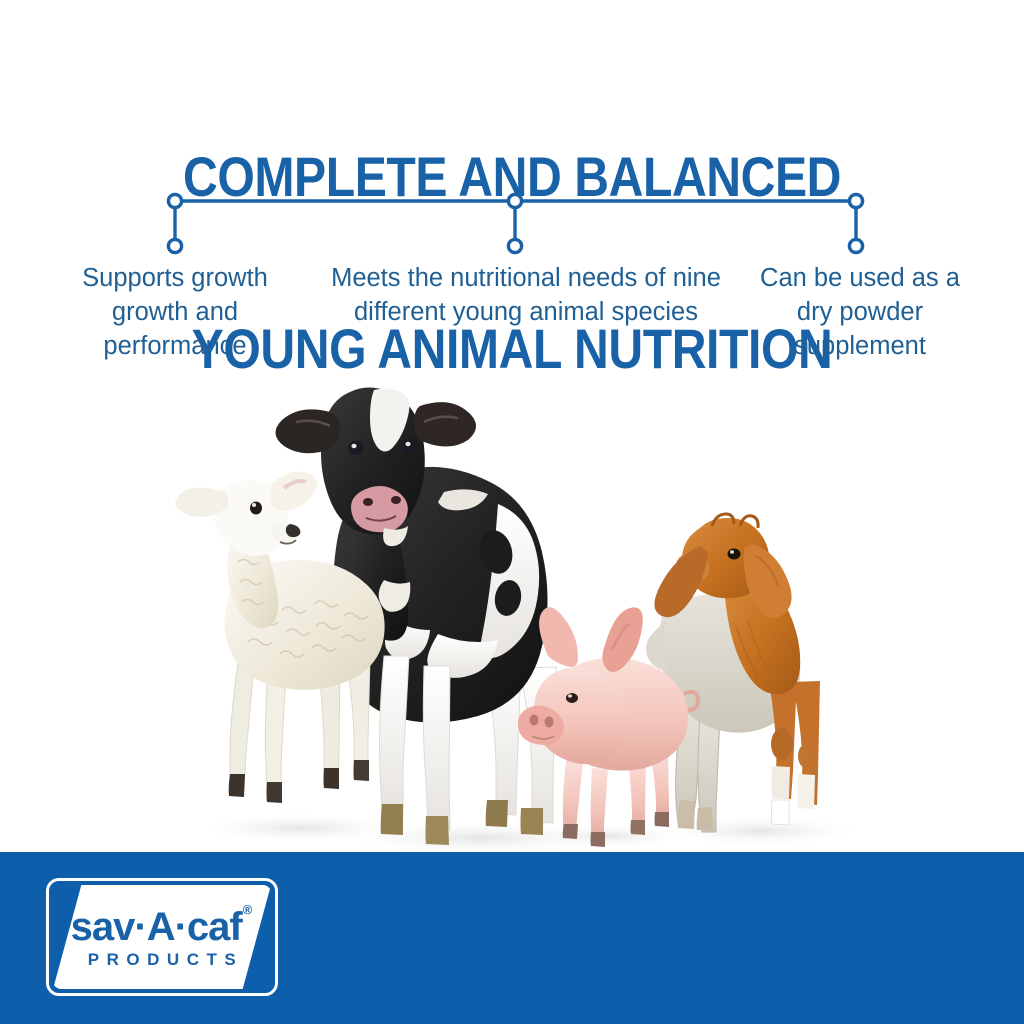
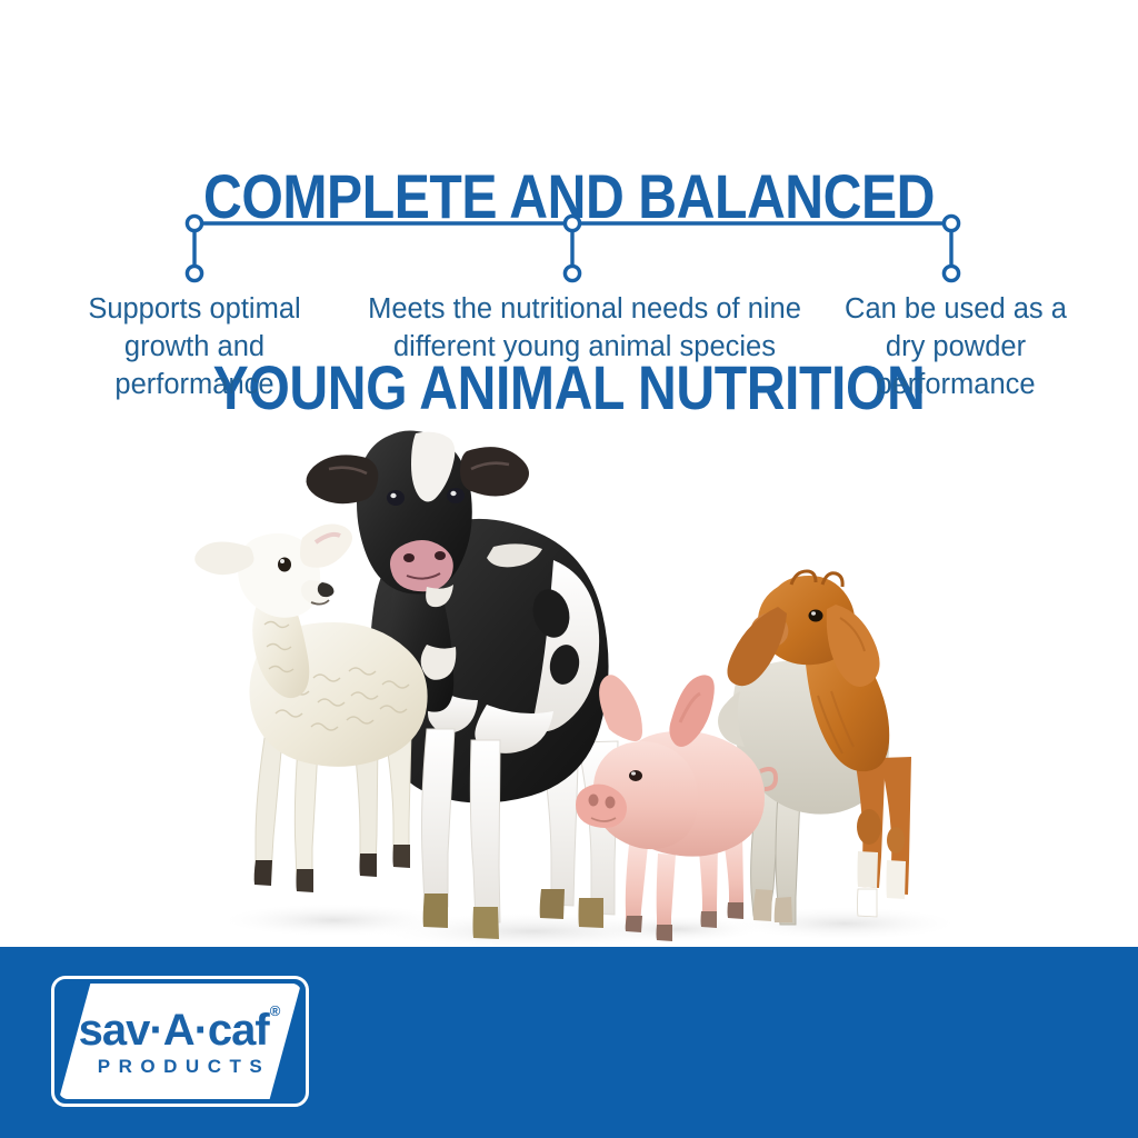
  COMPLETE AND BALANCED
  YOUNG ANIMAL NUTRITION
- Supports growth growth and performance
+ Supports optimal growth and performance
  Meets the nutritional needs of nine different young animal species
- Can be used as a dry powder supplement
+ Can be used as a dry powder performance
  sav·A·caf®
  PRODUCTS
